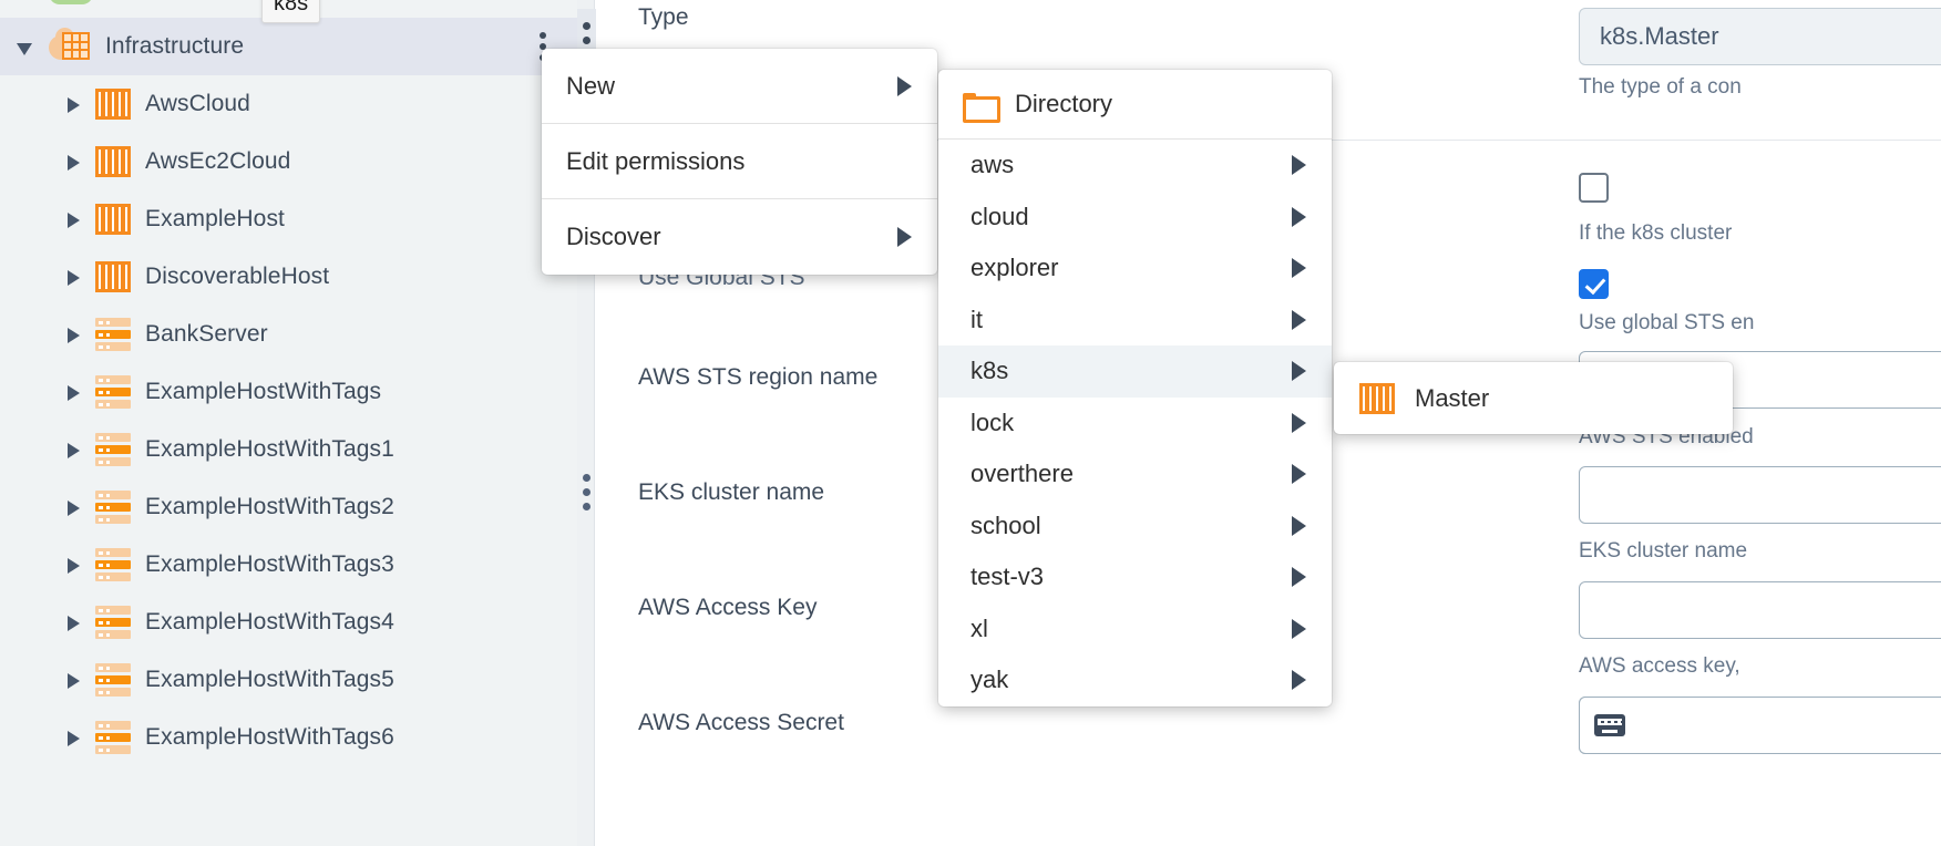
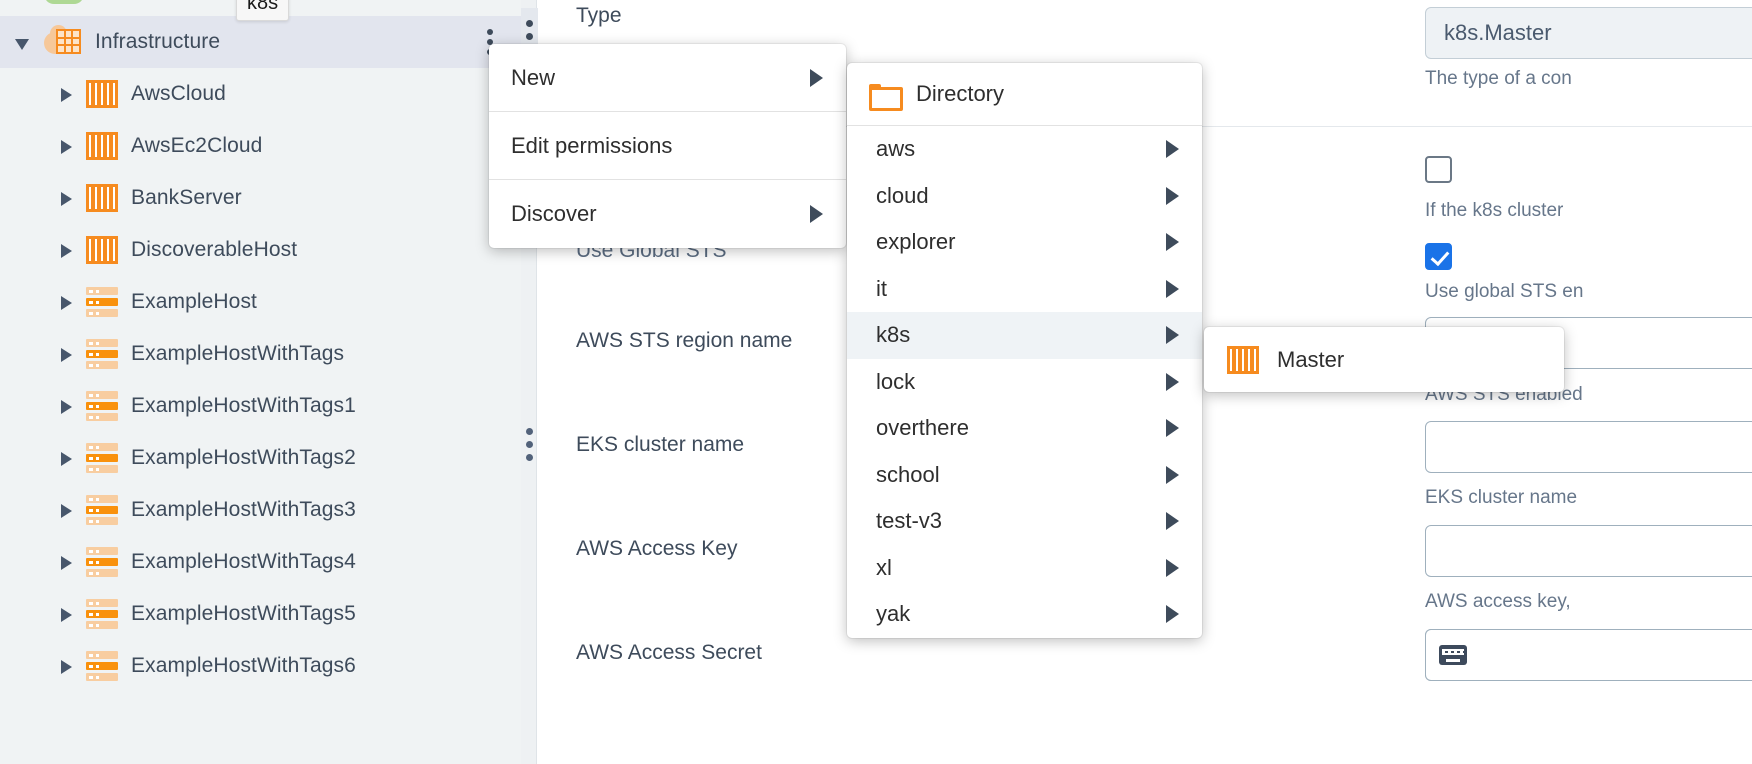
  Infrastructure
  AwsCloud
  AwsEc2Cloud
- ExampleHost
+ BankServer
  DiscoverableHost
- BankServer
+ ExampleHost
  ExampleHostWithTags
  ExampleHostWithTags1
  ExampleHostWithTags2
  ExampleHostWithTags3
  ExampleHostWithTags4
  ExampleHostWithTags5
  ExampleHostWithTags6
  k8s
  Type
  Use Global STS
  AWS STS region name
  EKS cluster name
  AWS Access Key
  AWS Access Secret
  k8s.Master
  The type of a con
  If the k8s cluster
  Use global STS en
  AWS STS enabled
  EKS cluster name
  AWS access key,
  New
  Edit permissions
  Discover
  Directory
  aws
  cloud
  explorer
  it
  k8s
  lock
  overthere
  school
  test-v3
  xl
  yak
  Master
